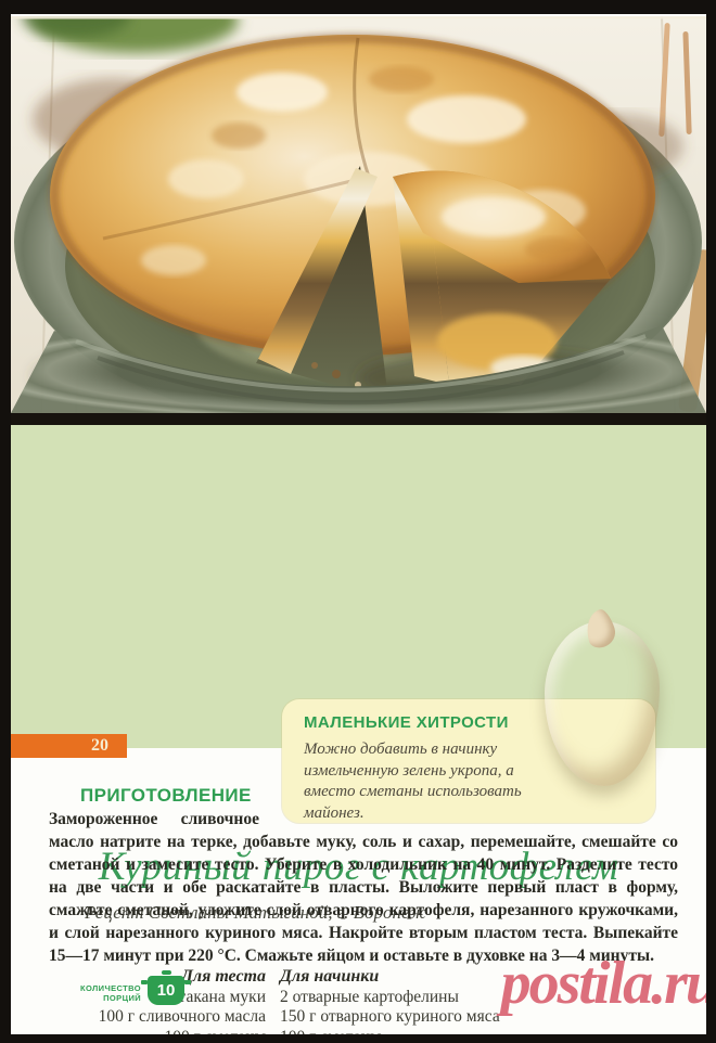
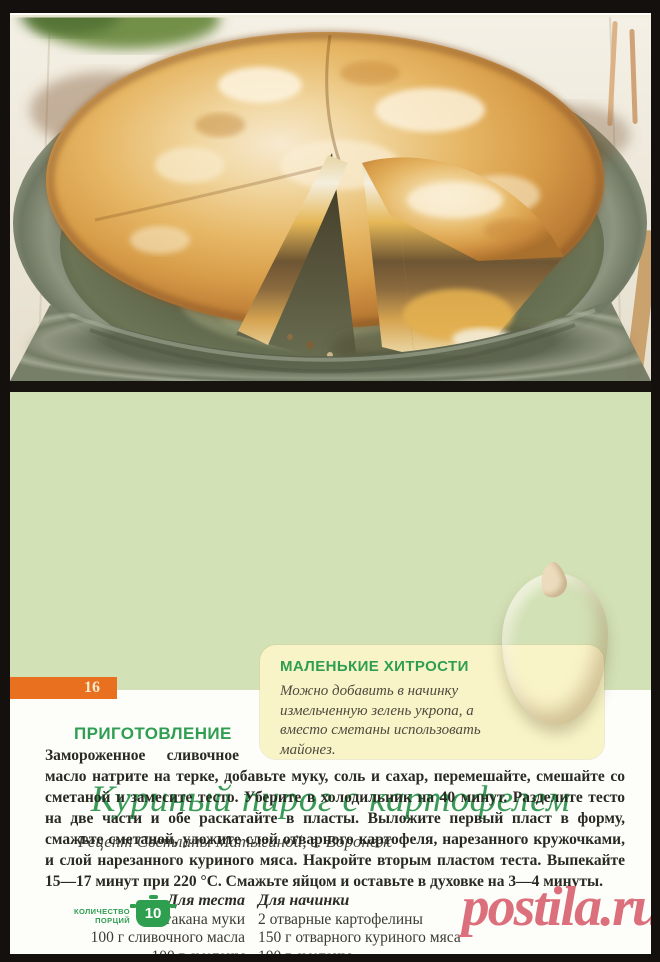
  Куриный пирог с картофелем
  Рецепт Светланы Матыгиной, г. Воронеж
  Для теста
  Для начинки
  акана муки
  2 отварные картофелины
  100 г сливочного масла
  150 г отварного куриного мяса
  МАЛЕНЬКИЕ ХИТРОСТИ
  Можно добавить в начинку измельченную зелень укропа, а вместо сметаны использовать майонез.
- 20
+ 16
  ПРИГОТОВЛЕНИЕ
  Замороженное сливочное масло натрите на терке, добавьте муку, соль и сахар, перемешайте, смешайте со сметаной и замесите тесто. Уберите в холодильник на 40 минут. Разделите тесто на две части и обе раскатайте в пласты. Выложите первый пласт в форму, смажьте сметаной, уложите слой отварного картофеля, нарезанного кружочками, и слой нарезанного куриного мяса. Накройте вторым пластом теста. Выпекайте 15—17 минут при 220 °С. Смажьте яйцом и оставьте в духовке на 3—4 минуты.
  КОЛИЧЕСТВО
  ПОРЦИЙ
  10
  postila.ru
